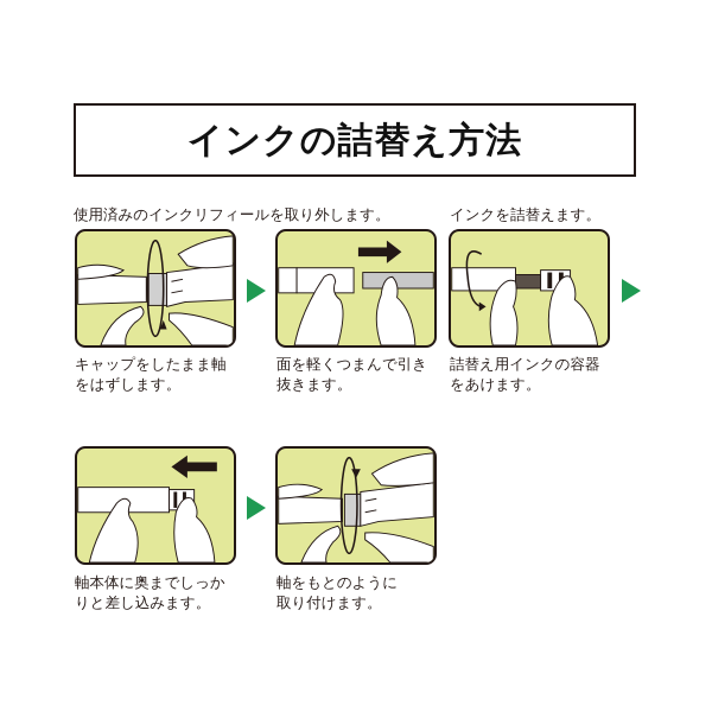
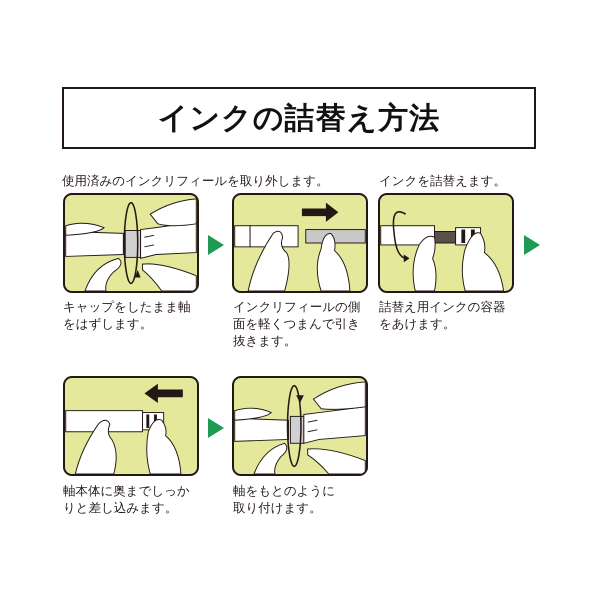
  インクの詰替え方法
  使用済みのインクリフィールを取り外します。
  インクを詰替えます。
  キャップをしたまま軸
  をはずします。
+ インクリフィールの側
  面を軽くつまんで引き
  抜きます。
  詰替え用インクの容器
  をあけます。
  軸本体に奥までしっか
  りと差し込みます。
  軸をもとのように
  取り付けます。
